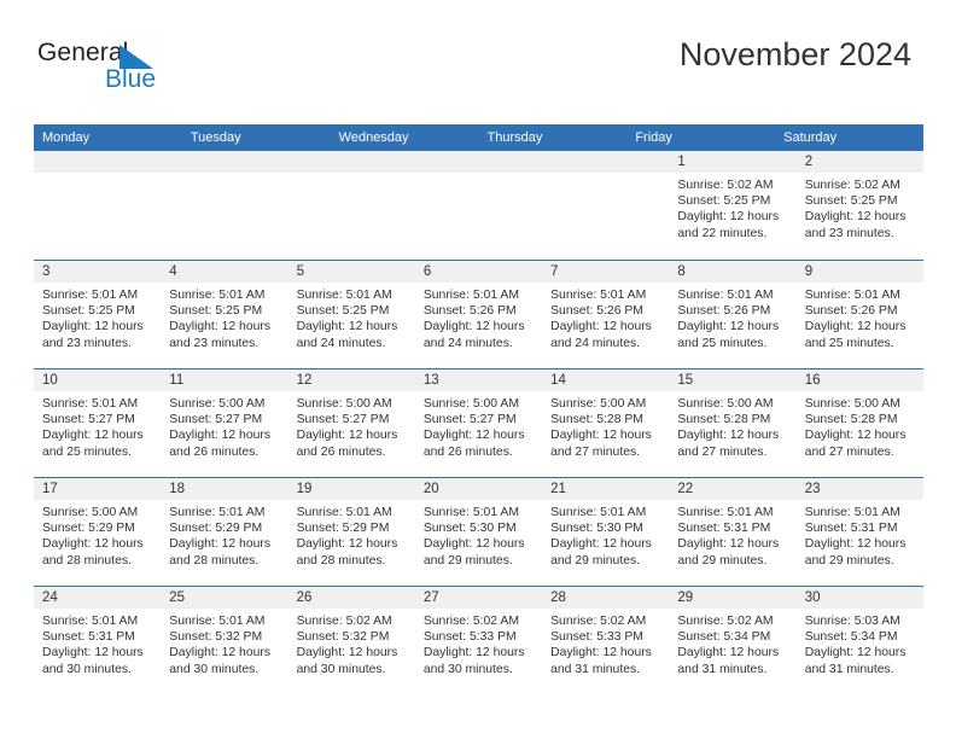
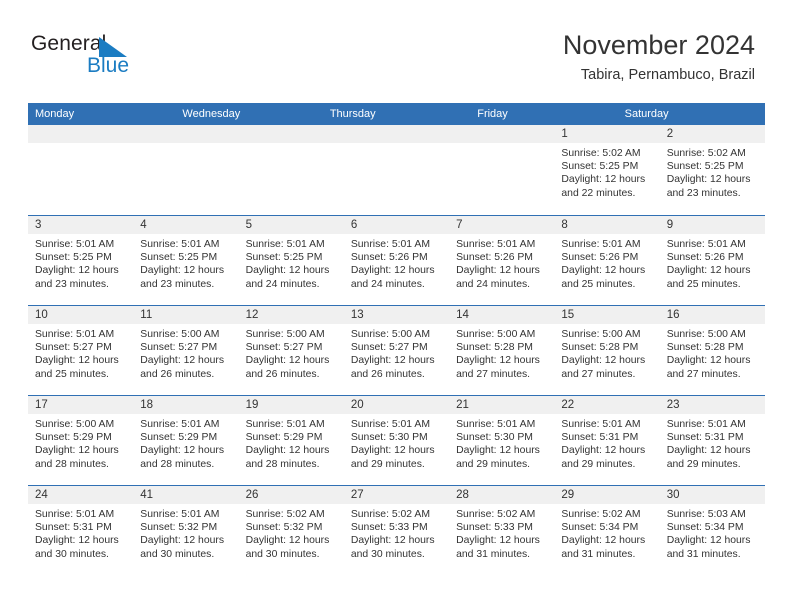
  Genera
  Blue
  November 2024
+ Tabira, Pernambuco, Brazil
  Monday
- Tuesday
  Wednesday
  Thursday
  Friday
  Saturday
  1
  Sunrise: 5:02 AM
  Sunset: 5:25 PM
  Daylight: 12 hours
  and 22 minutes.
  2
  Sunrise: 5:02 AM
  Sunset: 5:25 PM
  Daylight: 12 hours
  and 23 minutes.
  3
  Sunrise: 5:01 AM
  Sunset: 5:25 PM
  Daylight: 12 hours
  and 23 minutes.
  4
  Sunrise: 5:01 AM
  Sunset: 5:25 PM
  Daylight: 12 hours
  and 23 minutes.
  5
  Sunrise: 5:01 AM
  Sunset: 5:25 PM
  Daylight: 12 hours
  and 24 minutes.
  6
  Sunrise: 5:01 AM
  Sunset: 5:26 PM
  Daylight: 12 hours
  and 24 minutes.
  7
  Sunrise: 5:01 AM
  Sunset: 5:26 PM
  Daylight: 12 hours
  and 24 minutes.
  8
  Sunrise: 5:01 AM
  Sunset: 5:26 PM
  Daylight: 12 hours
  and 25 minutes.
  9
  Sunrise: 5:01 AM
  Sunset: 5:26 PM
  Daylight: 12 hours
  and 25 minutes.
  10
  Sunrise: 5:01 AM
  Sunset: 5:27 PM
  Daylight: 12 hours
  and 25 minutes.
  11
  Sunrise: 5:00 AM
  Sunset: 5:27 PM
  Daylight: 12 hours
  and 26 minutes.
  12
  Sunrise: 5:00 AM
  Sunset: 5:27 PM
  Daylight: 12 hours
  and 26 minutes.
  13
  Sunrise: 5:00 AM
  Sunset: 5:27 PM
  Daylight: 12 hours
  and 26 minutes.
  14
  Sunrise: 5:00 AM
  Sunset: 5:28 PM
  Daylight: 12 hours
  and 27 minutes.
  15
  Sunrise: 5:00 AM
  Sunset: 5:28 PM
  Daylight: 12 hours
  and 27 minutes.
  16
  Sunrise: 5:00 AM
  Sunset: 5:28 PM
  Daylight: 12 hours
  and 27 minutes.
  17
  Sunrise: 5:00 AM
  Sunset: 5:29 PM
  Daylight: 12 hours
  and 28 minutes.
  18
  Sunrise: 5:01 AM
  Sunset: 5:29 PM
  Daylight: 12 hours
  and 28 minutes.
  19
  Sunrise: 5:01 AM
  Sunset: 5:29 PM
  Daylight: 12 hours
  and 28 minutes.
  20
  Sunrise: 5:01 AM
  Sunset: 5:30 PM
  Daylight: 12 hours
  and 29 minutes.
  21
  Sunrise: 5:01 AM
  Sunset: 5:30 PM
  Daylight: 12 hours
  and 29 minutes.
  22
  Sunrise: 5:01 AM
  Sunset: 5:31 PM
  Daylight: 12 hours
  and 29 minutes.
  23
  Sunrise: 5:01 AM
  Sunset: 5:31 PM
  Daylight: 12 hours
  and 29 minutes.
  24
  Sunrise: 5:01 AM
  Sunset: 5:31 PM
  Daylight: 12 hours
  and 30 minutes.
- 25
+ 41
  Sunrise: 5:01 AM
  Sunset: 5:32 PM
  Daylight: 12 hours
  and 30 minutes.
  26
  Sunrise: 5:02 AM
  Sunset: 5:32 PM
  Daylight: 12 hours
  and 30 minutes.
  27
  Sunrise: 5:02 AM
  Sunset: 5:33 PM
  Daylight: 12 hours
  and 30 minutes.
  28
  Sunrise: 5:02 AM
  Sunset: 5:33 PM
  Daylight: 12 hours
  and 31 minutes.
  29
  Sunrise: 5:02 AM
  Sunset: 5:34 PM
  Daylight: 12 hours
  and 31 minutes.
  30
  Sunrise: 5:03 AM
  Sunset: 5:34 PM
  Daylight: 12 hours
  and 31 minutes.
